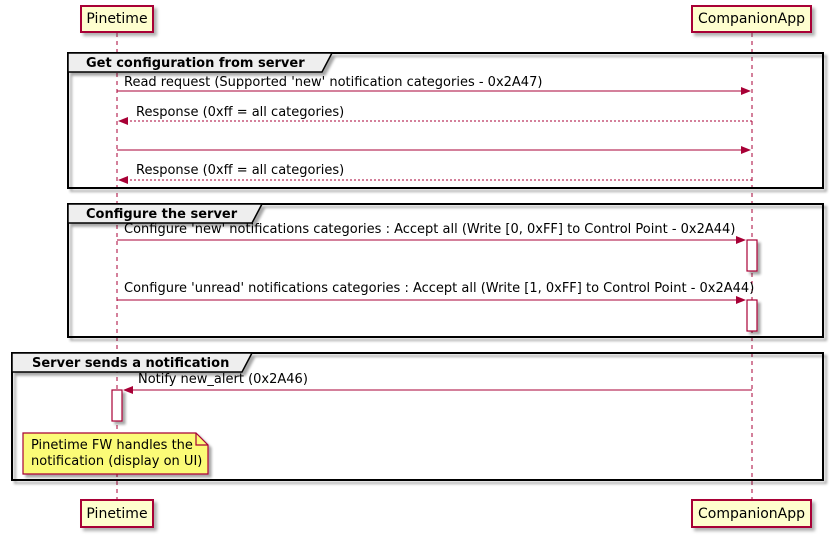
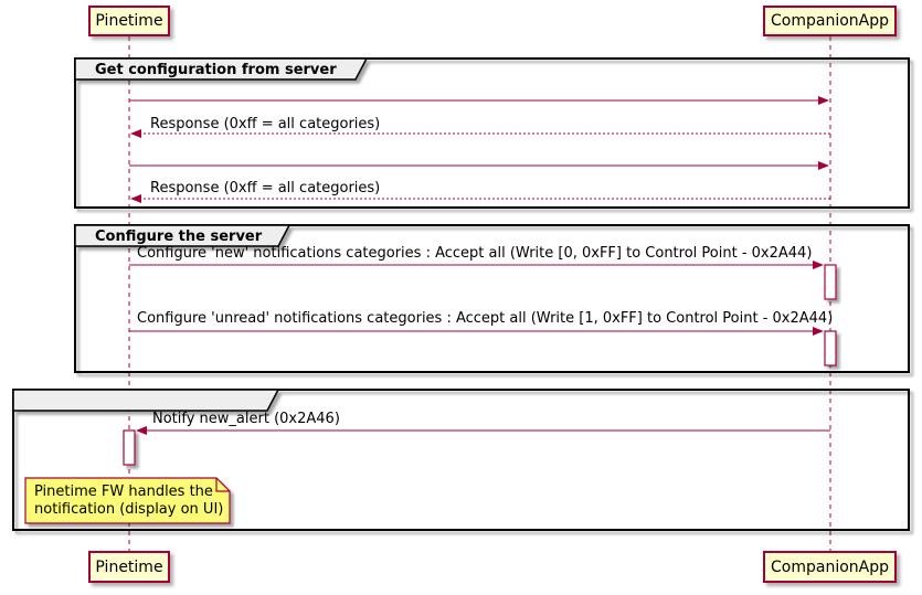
  Pinetime
  CompanionApp
  Pinetime
  CompanionApp
  Get configuration from server
  Configure the server
- Server sends a notification
- Read request (Supported 'new' notification categories - 0x2A47)
  Response (0xff = all categories)
  Response (0xff = all categories)
  Configure 'new' notifications categories : Accept all (Write [0, 0xFF] to Control Point - 0x2A44)
  Configure 'unread' notifications categories : Accept all (Write [1, 0xFF] to Control Point - 0x2A44)
  Notify new_alert (0x2A46)
  Pinetime FW handles the
  notification (display on UI)
